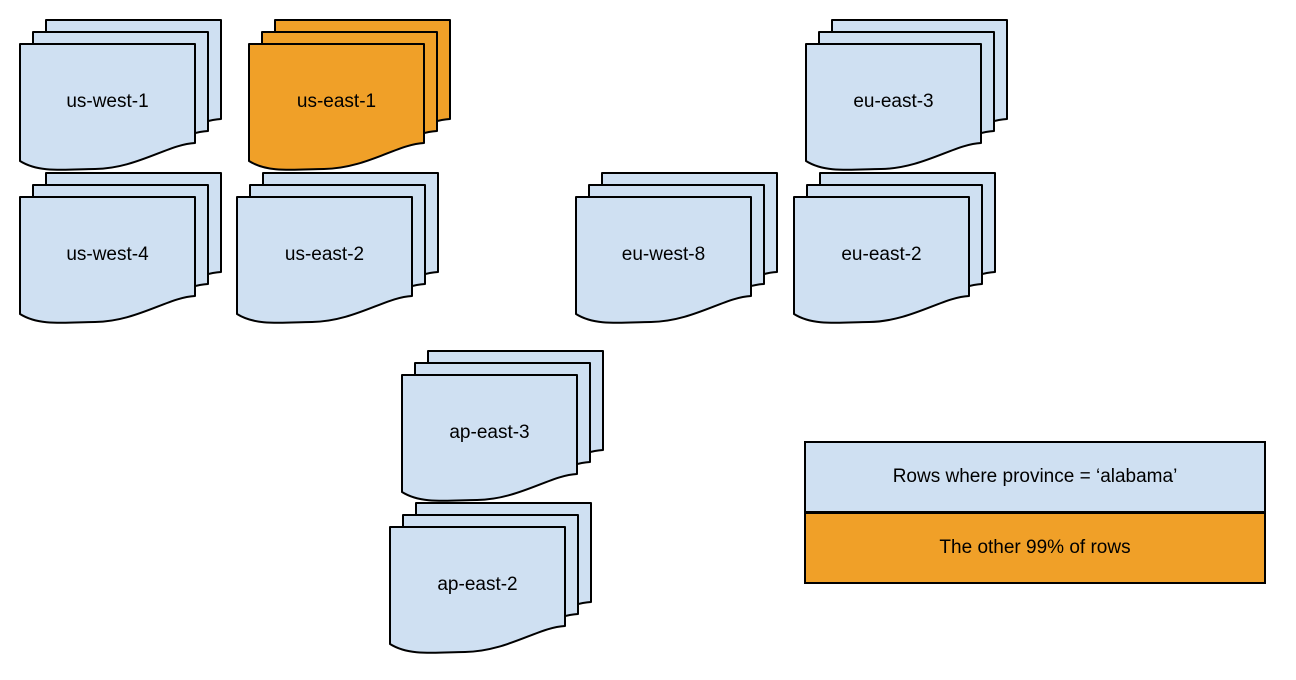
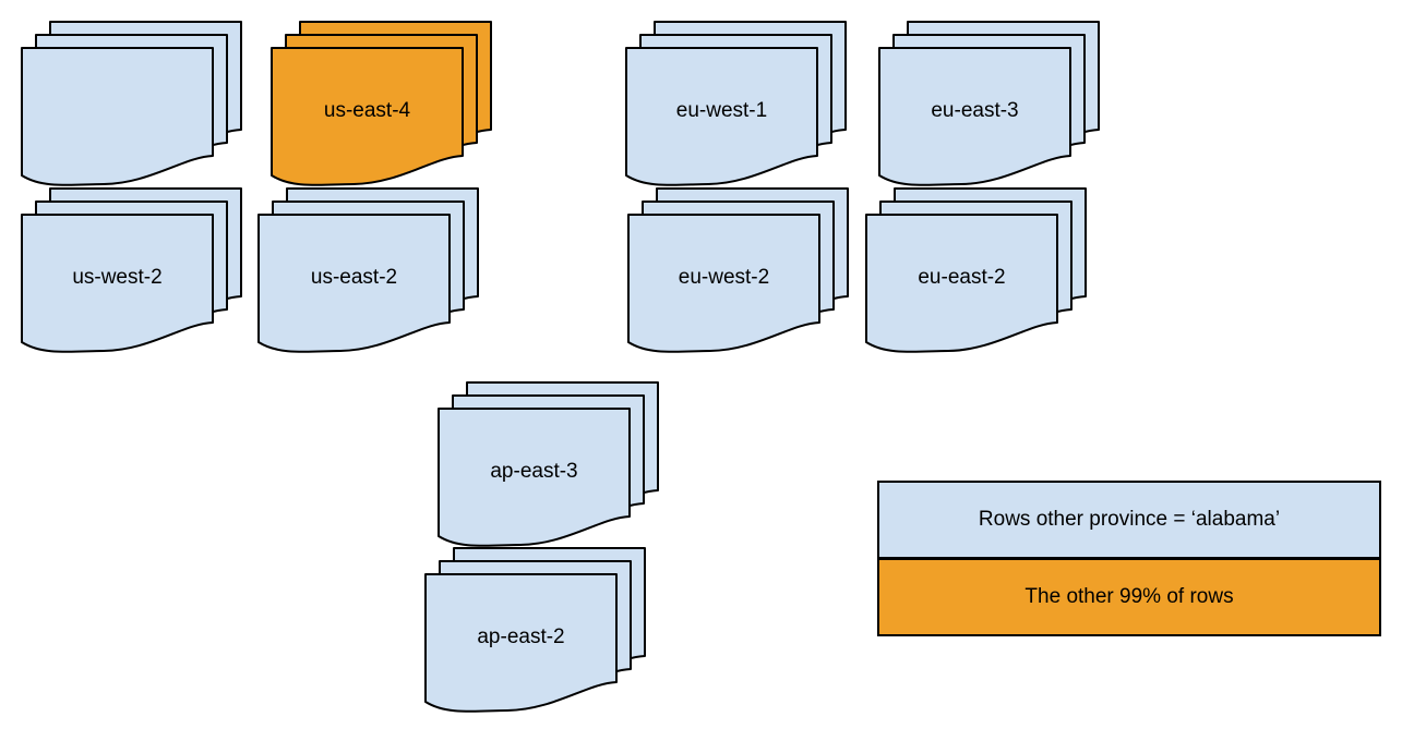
  ap-east-2
  ap-east-3
  eu-east-2
- eu-west-8
+ eu-west-2
  us-east-2
- us-west-4
+ us-west-2
  eu-east-3
+ eu-west-1
- us-east-1
+ us-east-4
- us-west-1
- Rows where province = ‘alabama’
+ Rows other province = ‘alabama’
  The other 99% of rows
